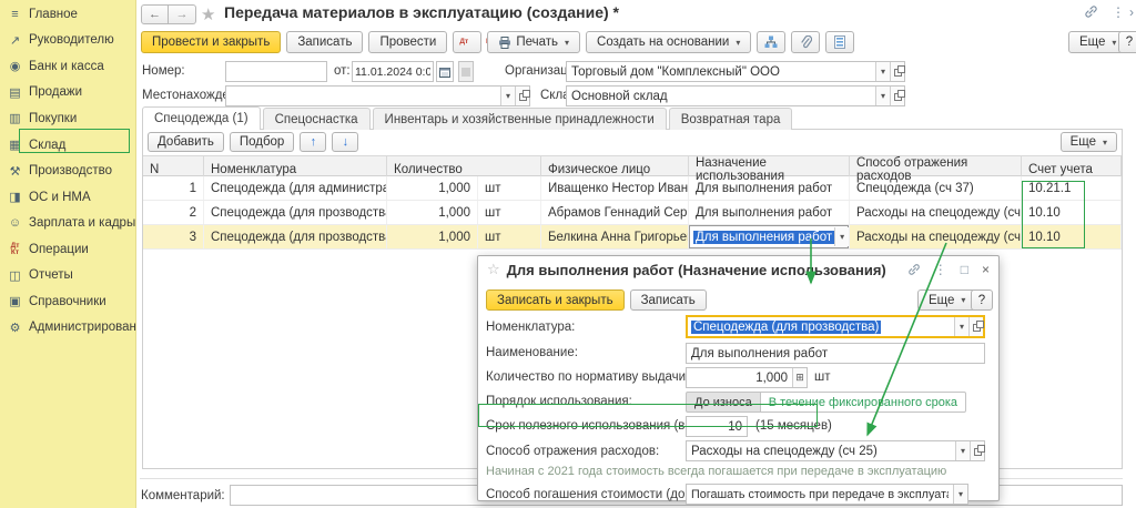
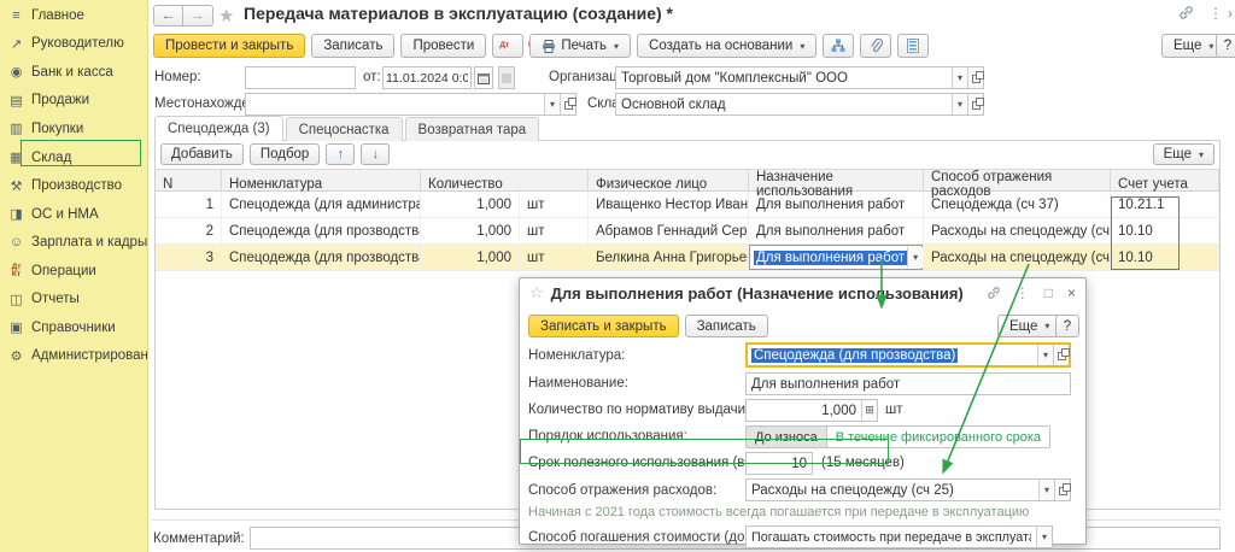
  ≡
  Главное
  ↗
  Руководителю
  ◉
  Банк и касса
  ▤
  Продажи
  ▥
  Покупки
  ▦
  Склад
  ⚒
  Производство
  ◨
  ОС и НМА
  ☺
  Зарплата и кадры
  Операции
  ◫
  Отчеты
  ▣
  Справочники
  ⚙
  Администрирован
  ←
  →
  ★
  Передача материалов в эксплуатацию (создание) *
  ⋮
  ›
  Провести и закрыть
  Записать
  Провести
  Печать
  ▾
  Создать на основании
  ▾
  Еще
  ▾
  ?
  Номер:
  от:
  11.01.2024 0:0
  Организац
  Торговый дом "Комплексный" ООО
  ▾
  ▾
  Основной склад
  ▾
- Спецодежда (1)
+ Спецодежда (3)
  Спецоснастка
- Инвентарь и хозяйственные принадлежности
  Возвратная тара
  Добавить
  Подбор
  ↑
  ↓
  Еще
  ▾
  N
  Номенклатура
  Количество
  Физическое лицо
  Назначение использования
  Способ отражения расходов
  Счет учета
  1
  Спецодежда (для администра
  1,000
  шт
  Иващенко Нестор Иван
  Для выполнения работ
  Спецодежда (сч 37)
  10.21.1
  2
  Спецодежда (для прозводств
  1,000
  шт
  Абрамов Геннадий Сер
  Для выполнения работ
  Расходы на спецодежду (сч
  10.10
  3
  Спецодежда (для прозводств
  1,000
  шт
  Белкина Анна Григорье
  Для выполнения работ
  ▾
  Расходы на спецодежду (сч
  10.10
  Комментарий:
  ☆
  Для выполнения работ (Назначение использования)
  ⋮
  □
  ×
  Записать и закрыть
  Записать
  Еще
  ▾
  ?
  Номенклатура:
  Спецодежда (для прозводства)
  ▾
  Наименование:
  Для выполнения работ
  Количество по нормативу выдачи
  1,000
  ⊞
  шт
  Порядок использования:
  До износа
  В течение фиксироанного срока
  Срок полезного использования (в
  10
  (15 месяцев)
  Способ отражения расходов:
  Расходы на спецодежду (сч 25)
  ▾
  Начиная с 2021 года стоимость всегда погашается при передаче в эксплуатацию
  Способ погашения стоимости (до
  Погашать стоимость при передаче в эксплуат
  ▾
